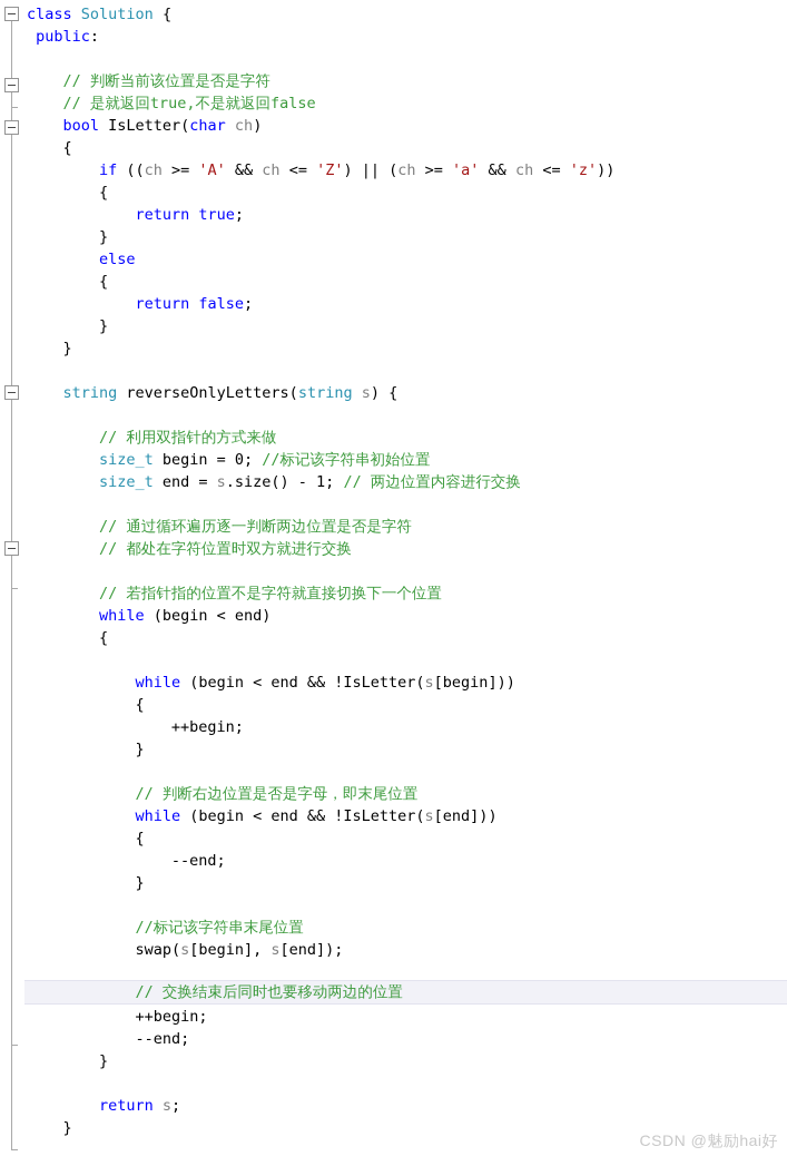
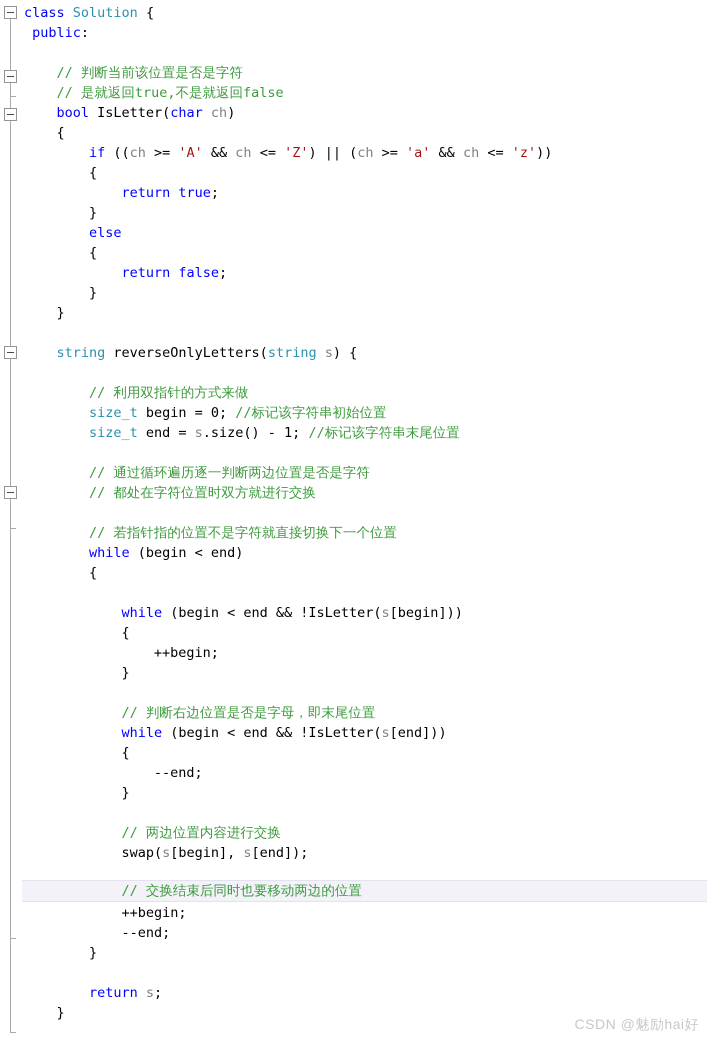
  class Solution {
  public:
  // 判断当前该位置是否是字符
  // 是就返回true,不是就返回false
  bool IsLetter(char ch)
  {
  if ((ch >= 'A' && ch <= 'Z') || (ch >= 'a' && ch <= 'z'))
  {
  return true;
  }
  else
  {
  return false;
  }
  }
  string reverseOnlyLetters(string s) {
  // 利用双指针的方式来做
  size_t begin = 0; //标记该字符串初始位置
- size_t end = s.size() - 1; // 两边位置内容进行交换
+ size_t end = s.size() - 1; //标记该字符串末尾位置
  // 通过循环遍历逐一判断两边位置是否是字符
  // 都处在字符位置时双方就进行交换
  // 若指针指的位置不是字符就直接切换下一个位置
  while (begin < end)
  {
  while (begin < end && !IsLetter(s[begin]))
  {
  ++begin;
  }
  // 判断右边位置是否是字母，即末尾位置
  while (begin < end && !IsLetter(s[end]))
  {
  --end;
  }
- //标记该字符串末尾位置
+ // 两边位置内容进行交换
  swap(s[begin], s[end]);
  // 交换结束后同时也要移动两边的位置
  ++begin;
  --end;
  }
  return s;
  }
  CSDN @魅励hai好
